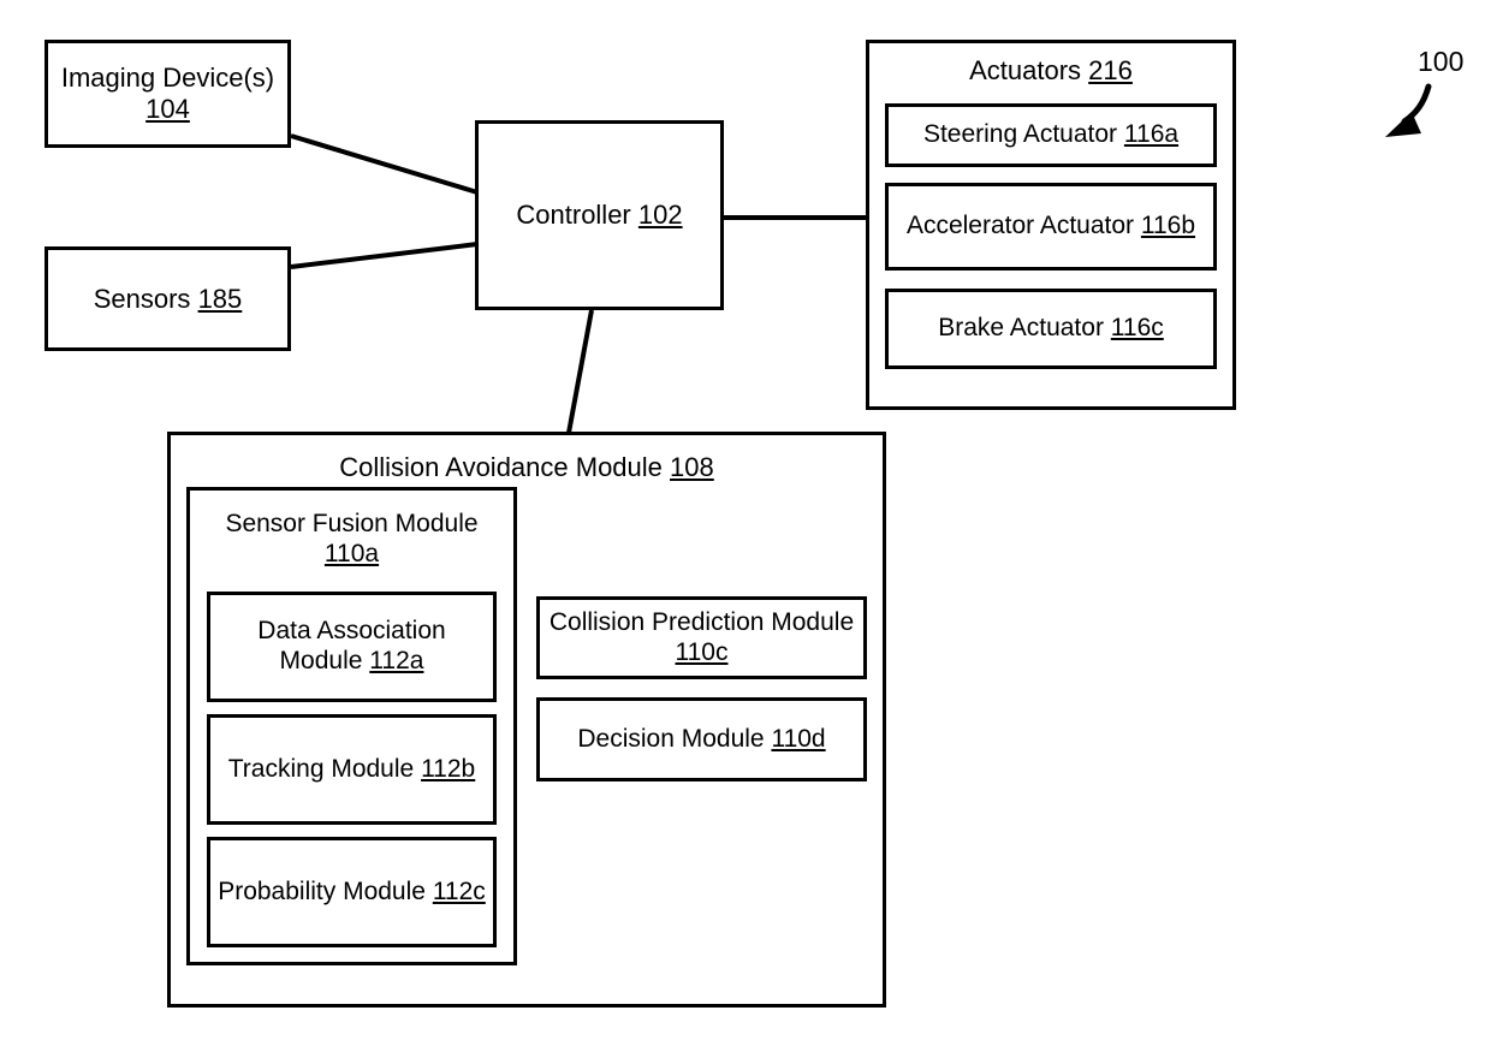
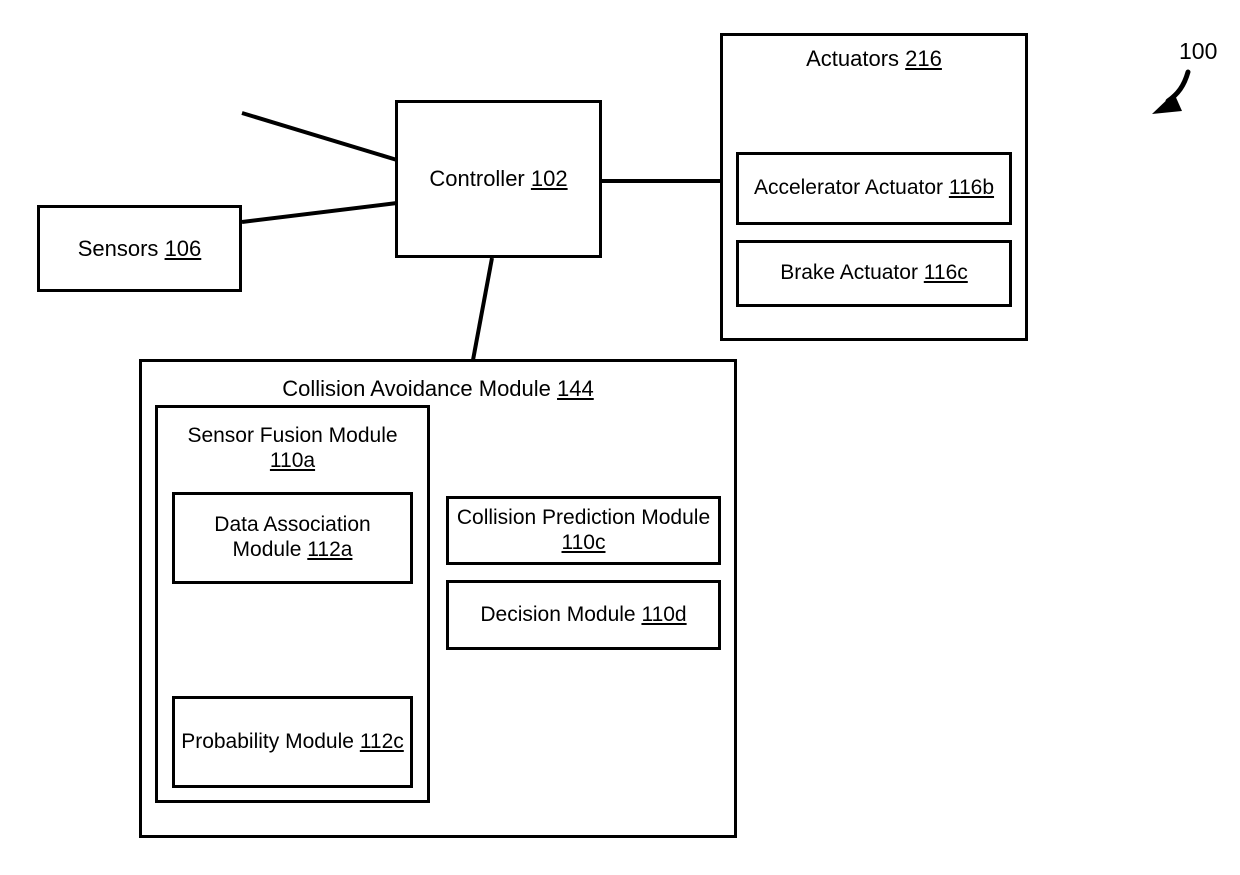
  100
- Imaging Device(s) 104
- Sensors 185
+ Sensors 106
  Controller 102
  Actuators 216
- Steering Actuator 116a
  Accelerator Actuator 116b
  Brake Actuator 116c
- Collision Avoidance Module 108
+ Collision Avoidance Module 144
  Sensor Fusion Module 110a
  Data Association Module 112a
- Tracking Module 112b
  Probability Module 112c
  Collision Prediction Module 110c
  Decision Module 110d
